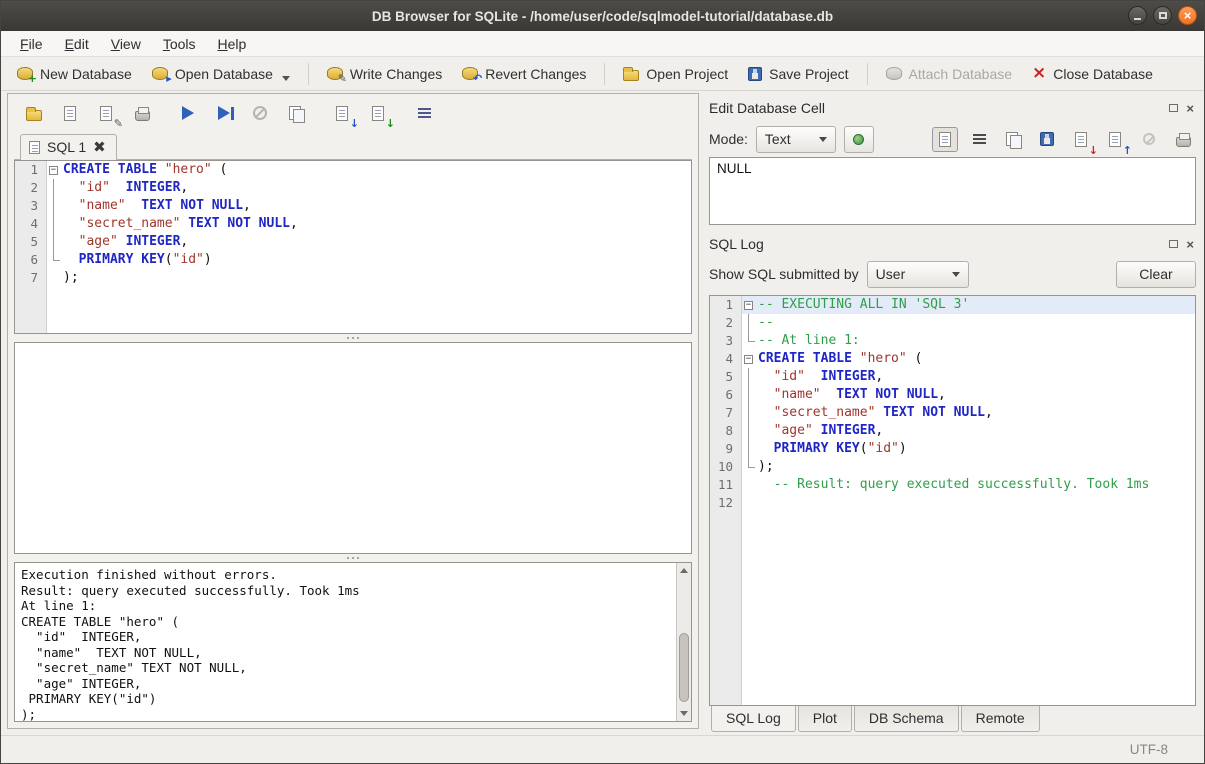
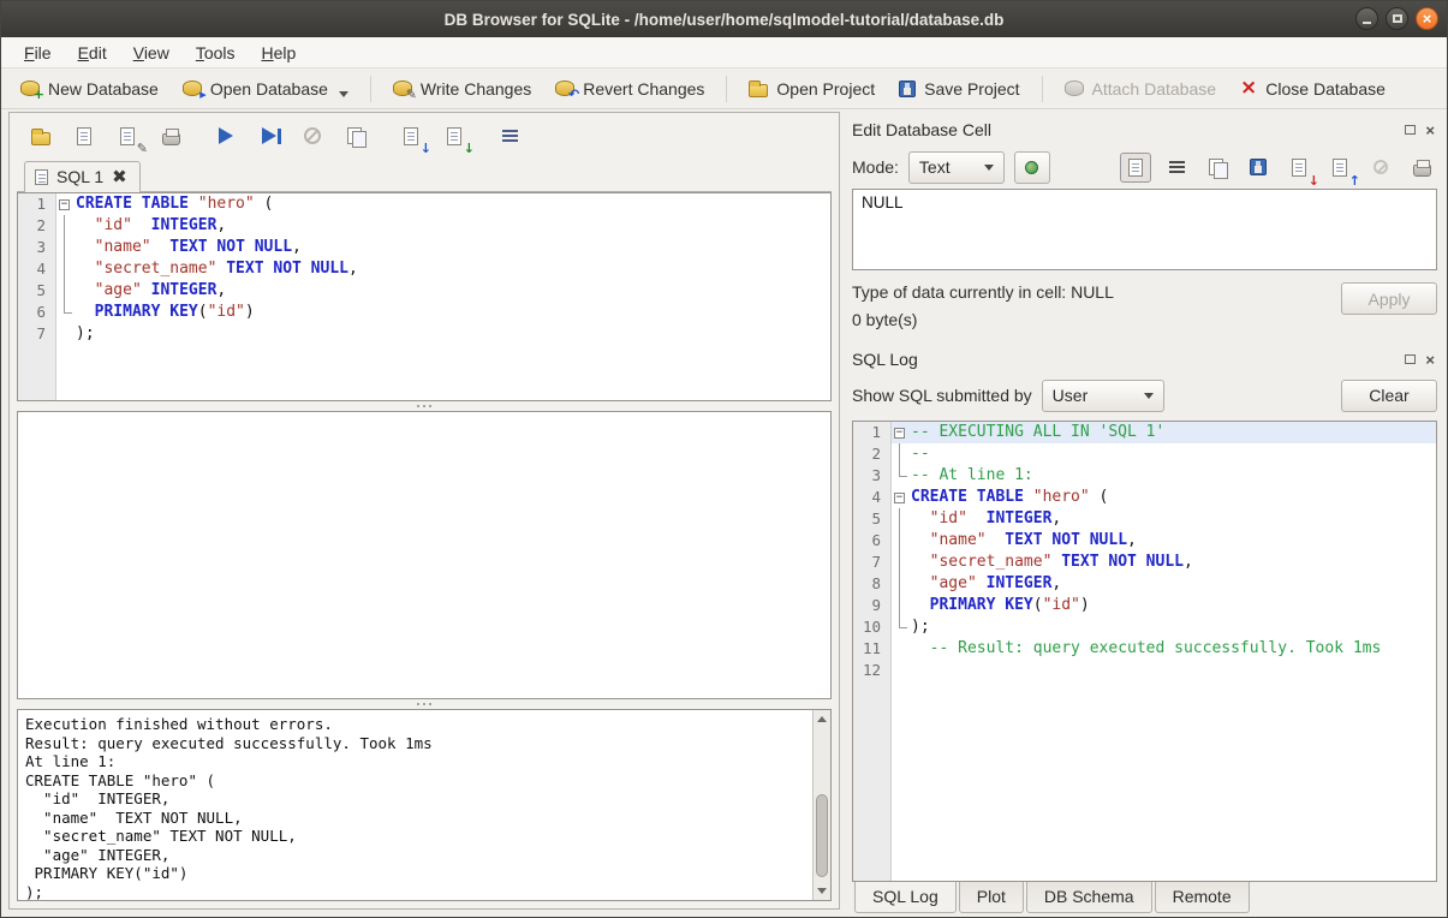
- DB Browser for SQLite - /home/user/code/sqlmodel-tutorial/database.db
+ DB Browser for SQLite - /home/user/home/sqlmodel-tutorial/database.db
  ×
  File
  Edit
  View
  Tools
  Help
  +
  New Database
  ▸
  Open Database
  ✎
  Write Changes
  ↶
  Revert Changes
  Open Project
  Save Project
  Attach Database
  ×
  Close Database
  ✎
  ↓
  ↓
  SQL 1
  ✖
  1
  −
  CREATE TABLE "hero" (
  2
  "id" INTEGER,
  3
  "name" TEXT NOT NULL,
  4
  "secret_name" TEXT NOT NULL,
  5
  "age" INTEGER,
  6
  PRIMARY KEY("id")
  7
  );
  Execution finished without errors.
  Result: query executed successfully. Took 1ms
  At line 1:
  CREATE TABLE "hero" (
  "id" INTEGER,
  "name" TEXT NOT NULL,
  "secret_name" TEXT NOT NULL,
  "age" INTEGER,
  PRIMARY KEY("id")
  );
  Edit Database Cell
  ×
  Mode:
  Text
  ↓
  ↑
  NULL
+ Type of data currently in cell: NULL
+ 0 byte(s)
+ Apply
  SQL Log
  ×
  Show SQL submitted by
  User
  Clear
  1
  −
- -- EXECUTING ALL IN 'SQL 3'
+ -- EXECUTING ALL IN 'SQL 1'
  2
  --
  3
  -- At line 1:
  4
  −
  CREATE TABLE "hero" (
  5
  "id" INTEGER,
  6
  "name" TEXT NOT NULL,
  7
  "secret_name" TEXT NOT NULL,
  8
  "age" INTEGER,
  9
  PRIMARY KEY("id")
  10
  );
  11
  -- Result: query executed successfully. Took 1ms
  12
  SQL Log
  Plot
  DB Schema
  Remote
- UTF-8
